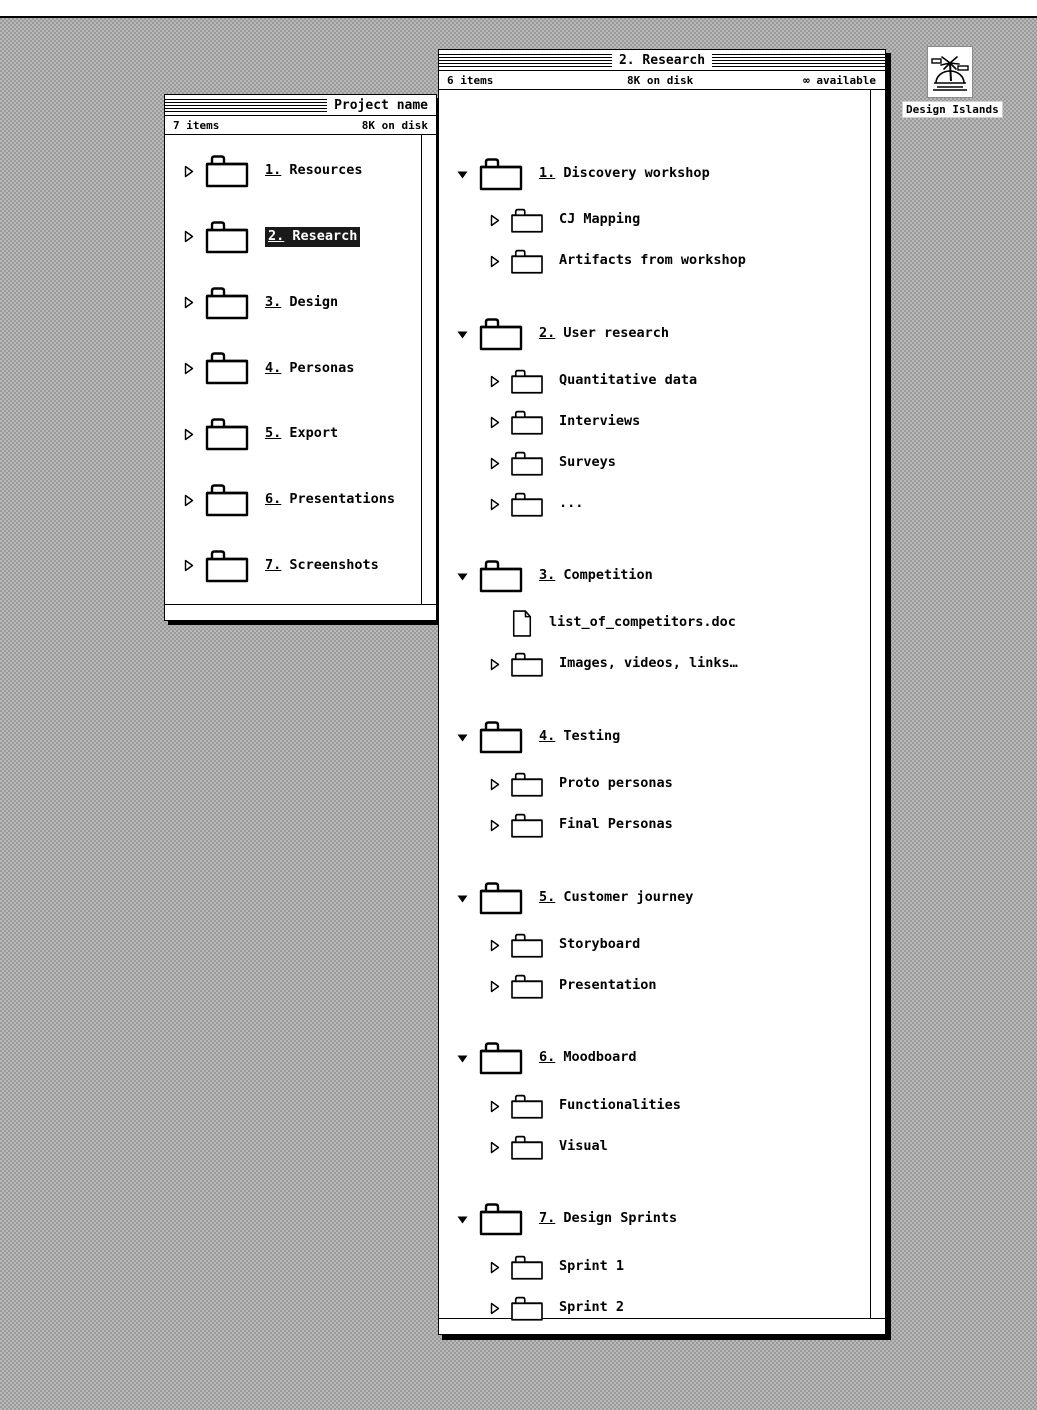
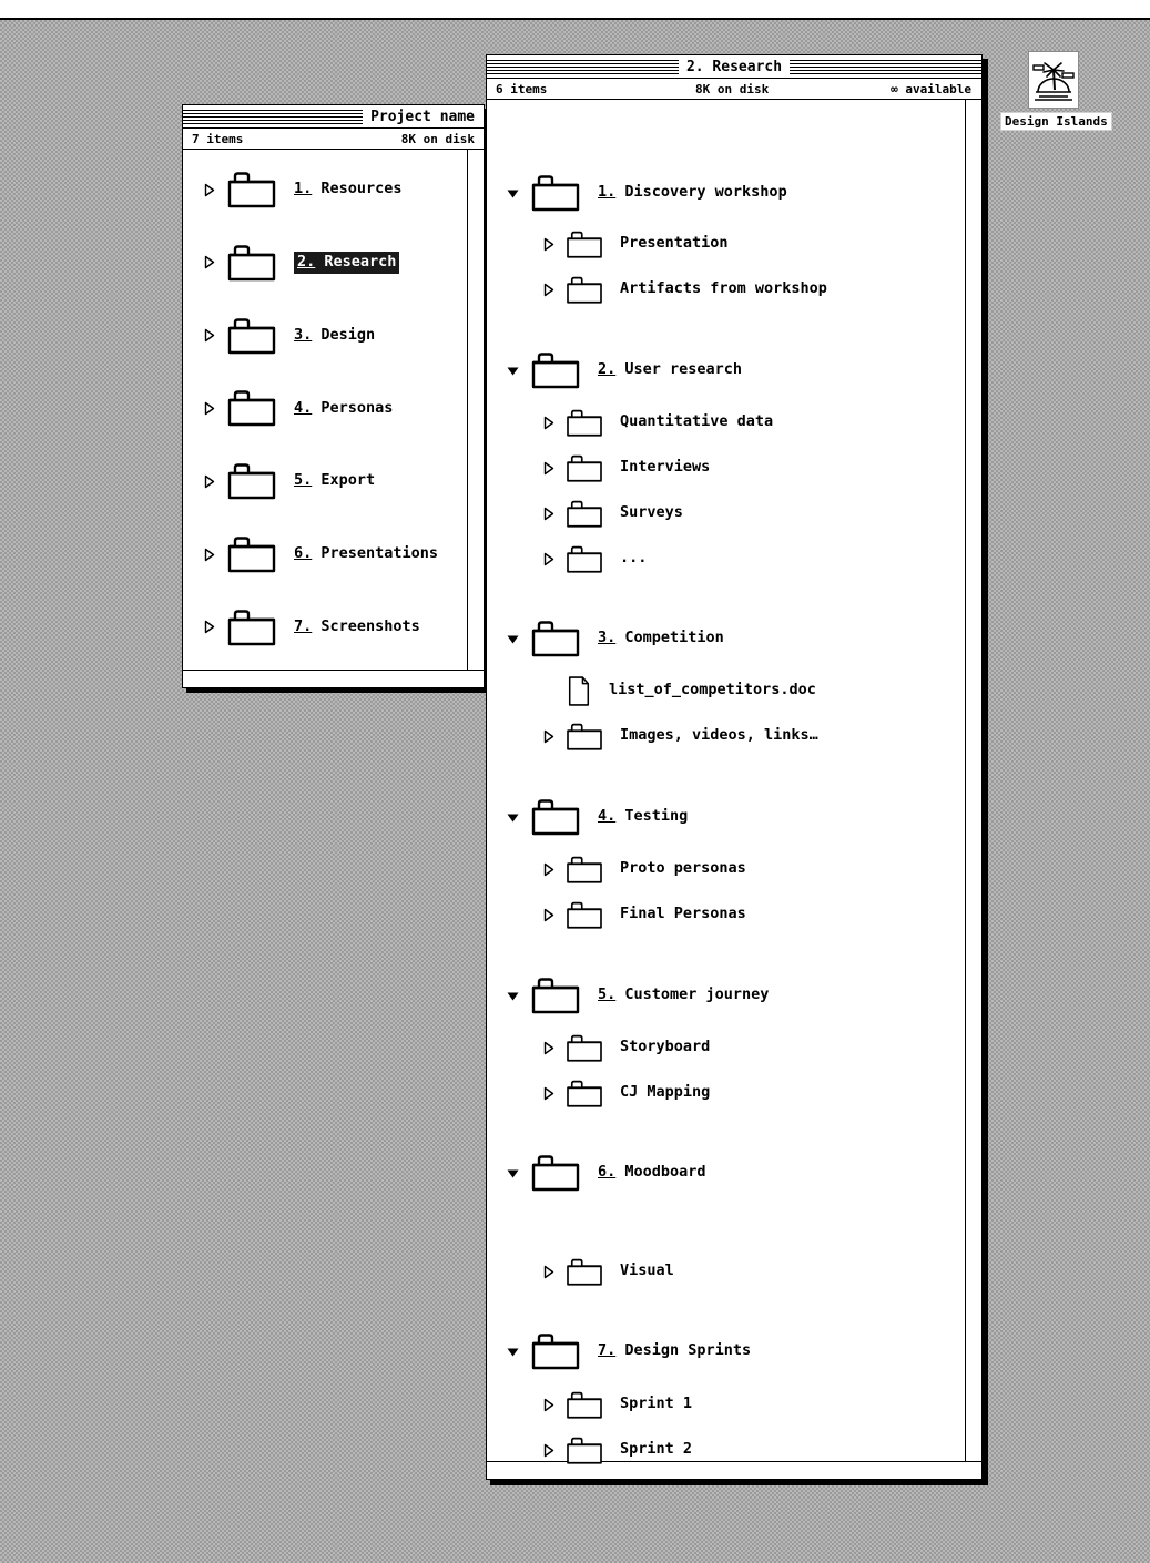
  Project name
  7 items
  8K on disk
  1. Resources
  2. Research
  3. Design
  4. Personas
  5. Export
  6. Presentations
  7. Screenshots
  2. Research
  6 items
  8K on disk
  ∞ available
  1. Discovery workshop
- CJ Mapping
+ Presentation
  Artifacts from workshop
  2. User research
  Quantitative data
  Interviews
  Surveys
  ...
  3. Competition
  list_of_competitors.doc
  Images, videos, links…
  4. Testing
  Proto personas
  Final Personas
  5. Customer journey
  Storyboard
- Presentation
+ CJ Mapping
  6. Moodboard
- Functionalities
  Visual
  7. Design Sprints
  Sprint 1
  Sprint 2
  Design Islands
